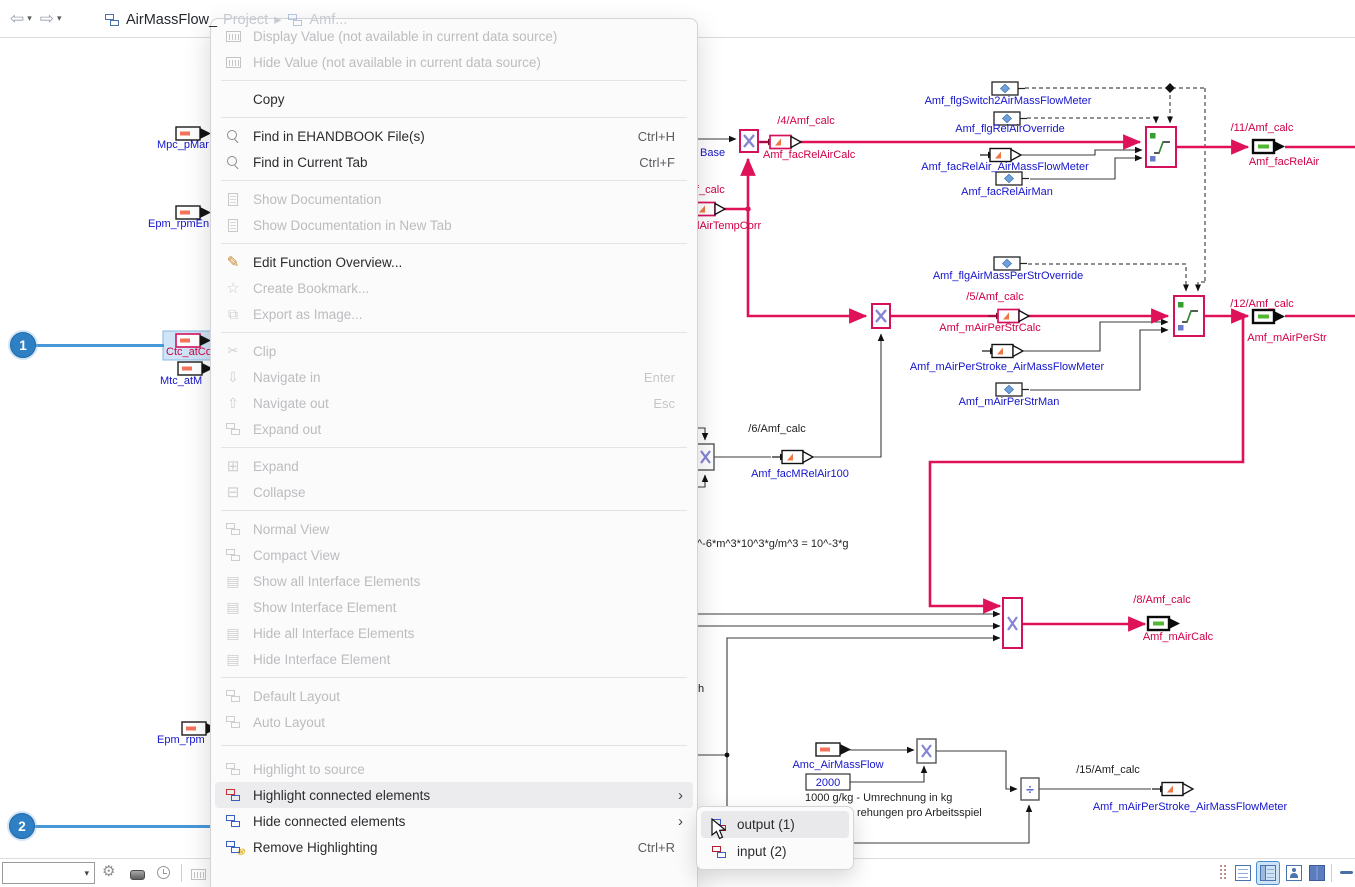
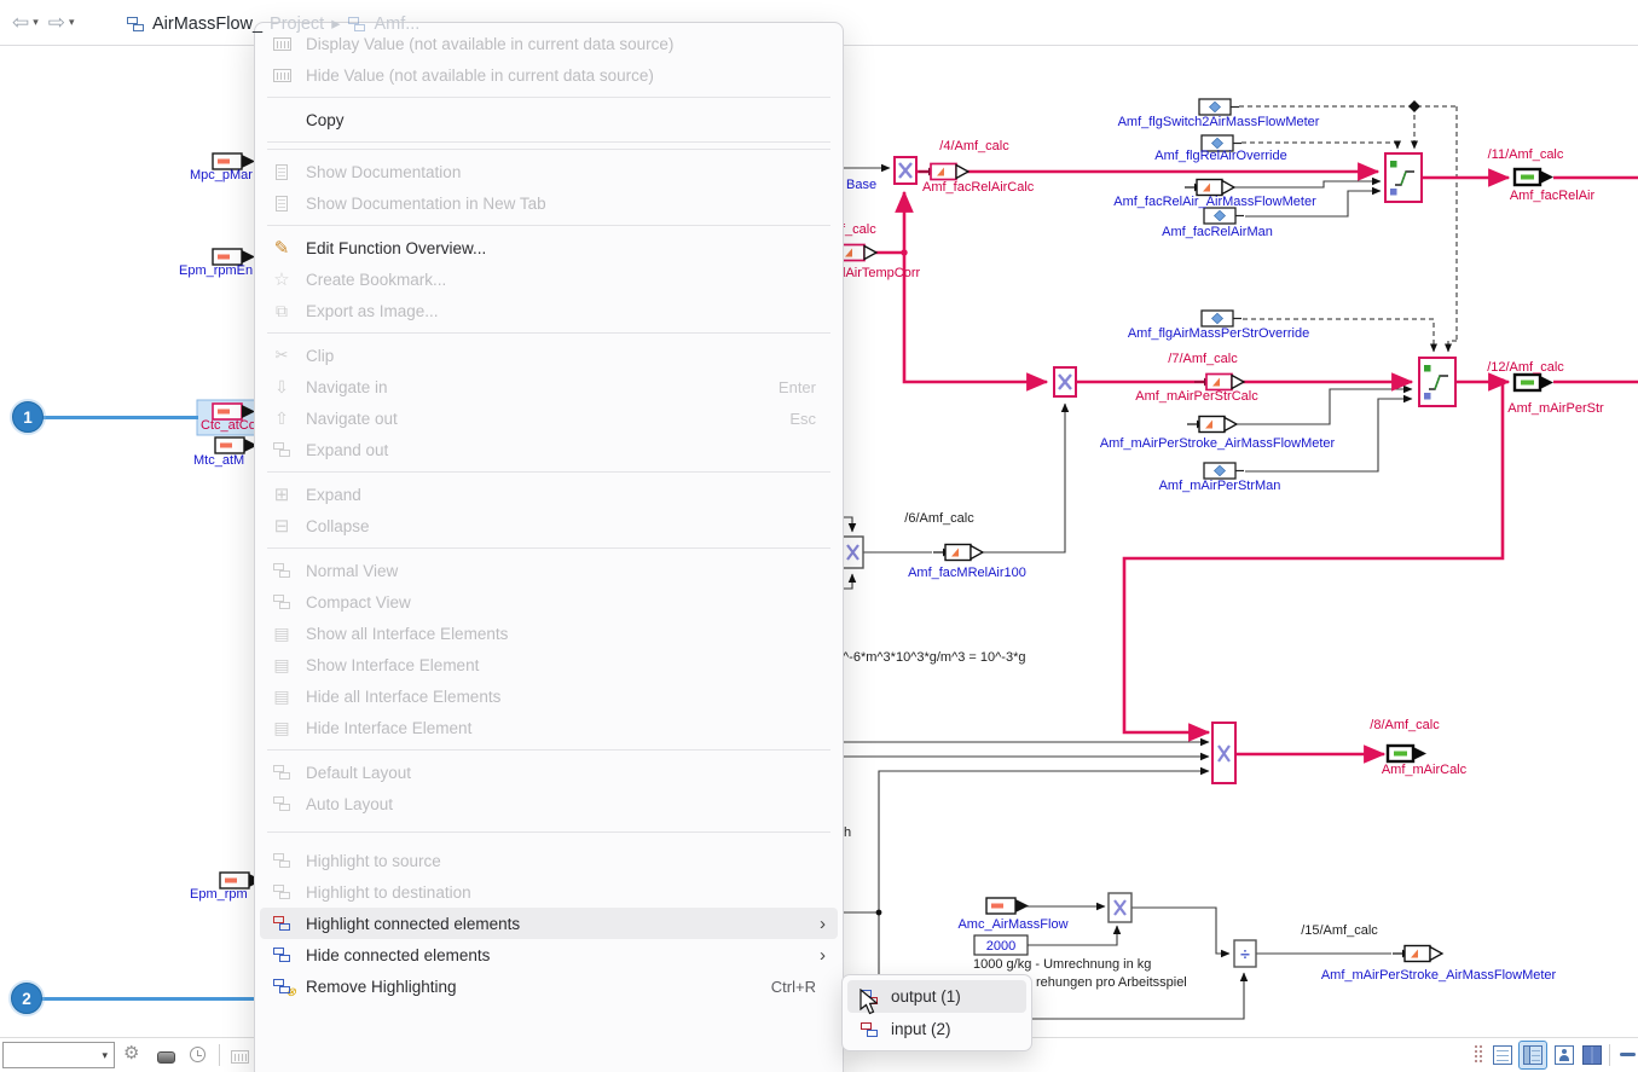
  ÷
  2000
  Amf_flgSwitch2AirMassFlowMeter
  Amf_flgRelAirOverride
  Amf_facRelAir_AirMassFlowMeter
  Amf_facRelAirMan
  Amf_flgAirMassPerStrOverride
  Amf_mAirPerStroke_AirMassFlowMeter
  Amf_mAirPerStrMan
  Amf_facMRelAir100
  Amc_AirMassFlow
  Amf_mAirPerStroke_AirMassFlowMeter
  Base
  Mpc_pMar
  Epm_rpmEn
  Mtc_atM
  Epm_rpm
  Ctc_atCo
  /4/Amf_calc
  Amf_facRelAirCalc
  /11/Amf_calc
  Amf_facRelAir
  _calc
  lAirTempCorr
- /5/Amf_calc
+ /7/Amf_calc
  Amf_mAirPerStrCalc
  /12/Amf_calc
  Amf_mAirPerStr
  /8/Amf_calc
  Amf_mAirCalc
  /6/Amf_calc
  ^-6*m^3*10^3*g/m^3 = 10^-3*g
  h
  1000 g/kg - Umrechnung in kg
  rehungen pro Arbeitsspiel
  /15/Amf_calc
  ⇦
  ▾
  ⇨
  ▾
  AirMassFlow_
  Project
  ▸
  Amf...
  1
  2
  Display Value (not available in current data source)
  Hide Value (not available in current data source)
  Copy
- Find in EHANDBOOK File(s)
- Ctrl+H
- Find in Current Tab
- Ctrl+F
  Show Documentation
  Show Documentation in New Tab
  ✎
  Edit Function Overview...
  ☆
  Create Bookmark...
  ⧉
  Export as Image...
  ✂
  Clip
  ⇩
  Navigate in
  Enter
  ⇧
  Navigate out
  Esc
  Expand out
  ⊞
  Expand
  ⊟
  Collapse
  Normal View
  Compact View
  ▤
  Show all Interface Elements
  ▤
  Show Interface Element
  ▤
  Hide all Interface Elements
  ▤
  Hide Interface Element
  Default Layout
  Auto Layout
  Highlight to source
+ Highlight to destination
  Highlight connected elements
  ›
  Hide connected elements
  ›
  ⊗
  Remove Highlighting
  Ctrl+R
  output (1)
  input (2)
  ▾
  ⚙
